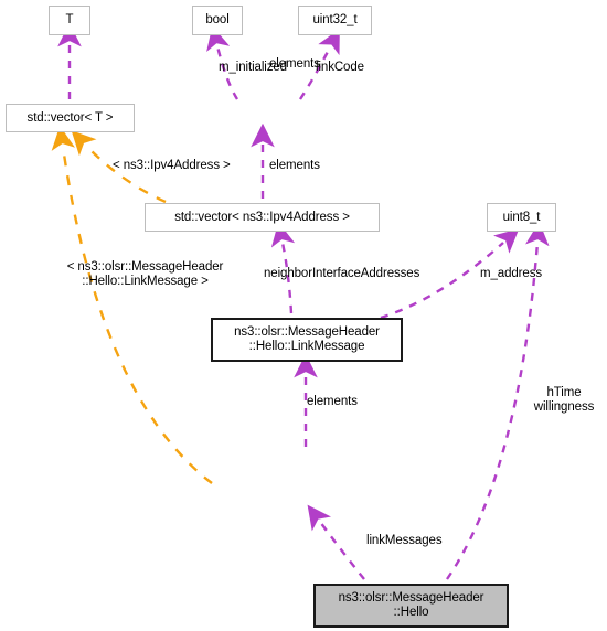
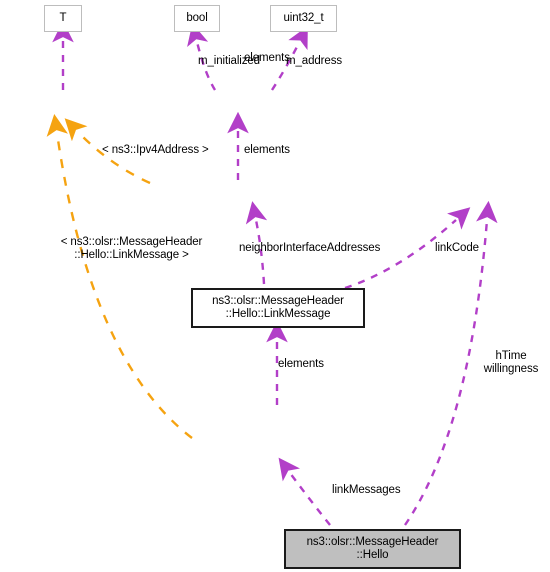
  T
  bool
  uint32_t
- std::vector< T >
- std::vector< ns3::Ipv4Address >
- uint8_t
  ns3::olsr::MessageHeader
  ::Hello::LinkMessage
  ns3::olsr::MessageHeader
  ::Hello
  elements
  m_initialized
- linkCode
+ m_address
  < ns3::Ipv4Address >
  elements
  < ns3::olsr::MessageHeader
  ::Hello::LinkMessage >
  neighborInterfaceAddresses
- m_address
+ linkCode
  elements
  hTime
  willingness
  linkMessages
